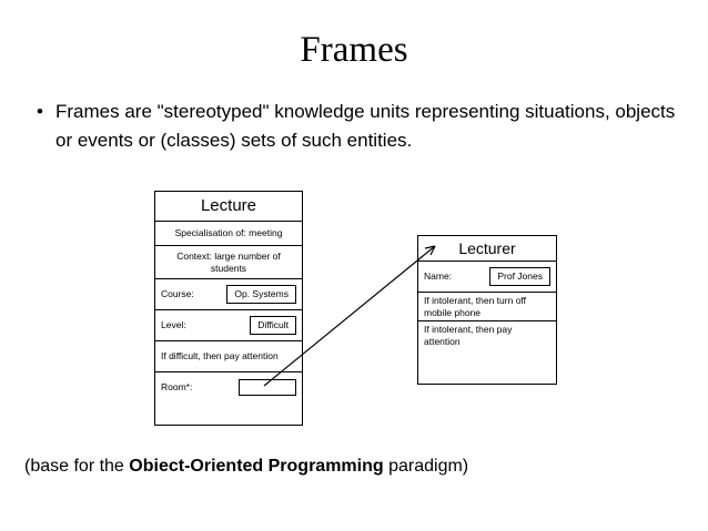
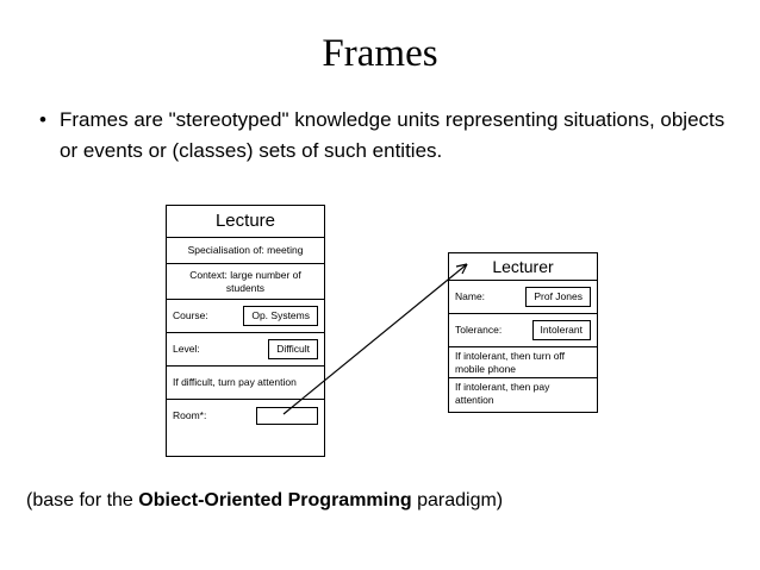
  Frames
  •
  Frames are "stereotyped" knowledge units representing situations, objects or events or (classes) sets of such entities.
  Lecture
  Specialisation of: meeting
  Context: large number of students
  Course:
  Op. Systems
  Level:
  Difficult
- If difficult, then pay attention
+ If difficult, turn pay attention
  Room*:
  Lecturer
  Name:
  Prof Jones
+ Tolerance:
+ Intolerant
  If intolerant, then turn off mobile phone
  If intolerant, then pay attention
  (base for the Obiect-Oriented Programming paradigm)
